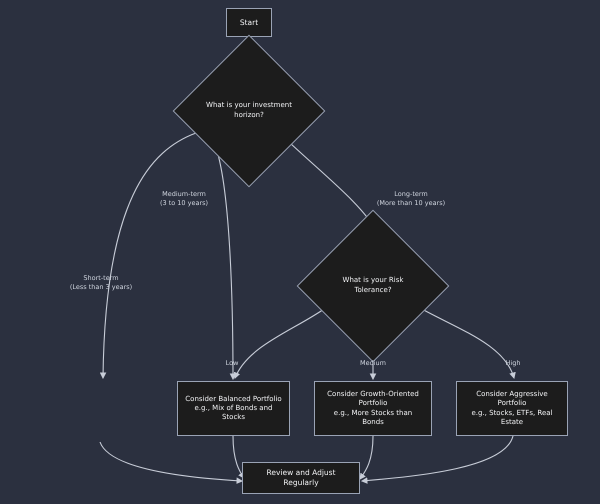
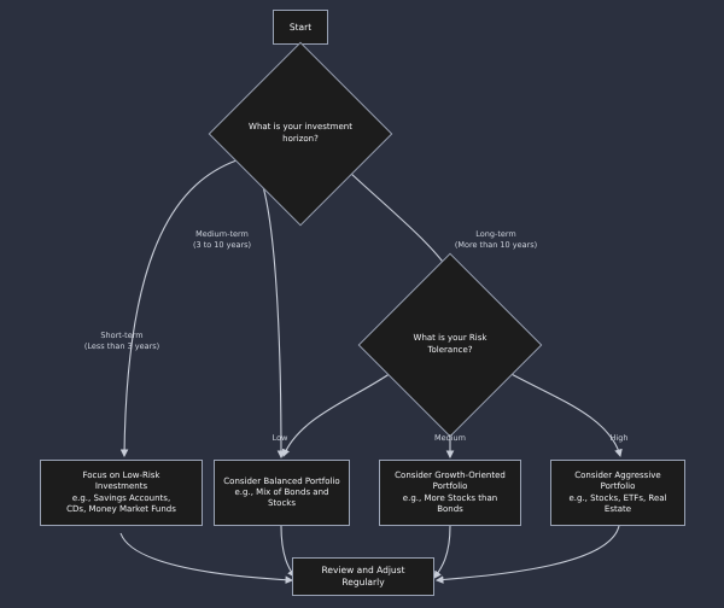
  Start
  What is your investment
  horizon?
  What is your Risk
  Tolerance?
+ Focus on Low-Risk
+ Investments
+ e.g., Savings Accounts,
+ CDs, Money Market Funds
  Consider Balanced Portfolio
  e.g., Mix of Bonds and
  Stocks
  Consider Growth-Oriented
  Portfolio
  e.g., More Stocks than
  Bonds
  Consider Aggressive
  Portfolio
  e.g., Stocks, ETFs, Real
  Estate
  Review and Adjust
  Regularly
  Short-term
  (Less than 3 years)
  Medium-term
  (3 to 10 years)
  Long-term
  (More than 10 years)
  Low
  Medium
  High
